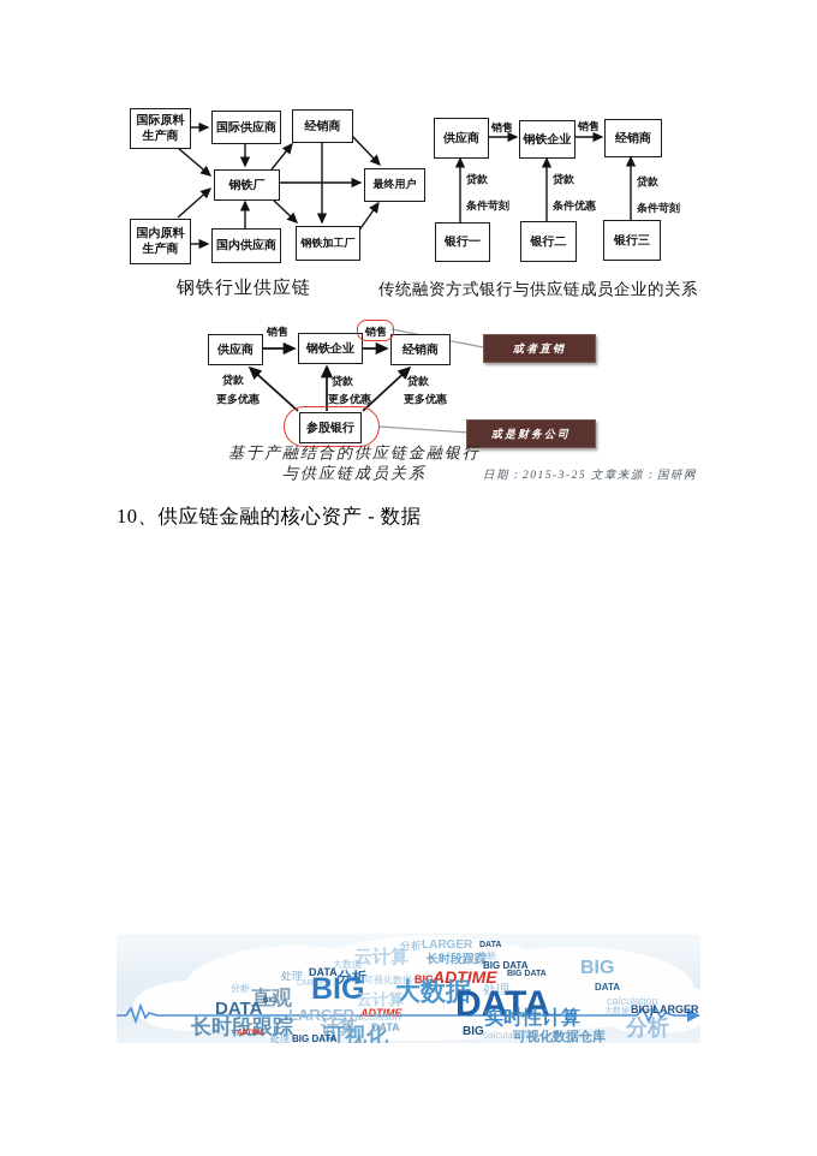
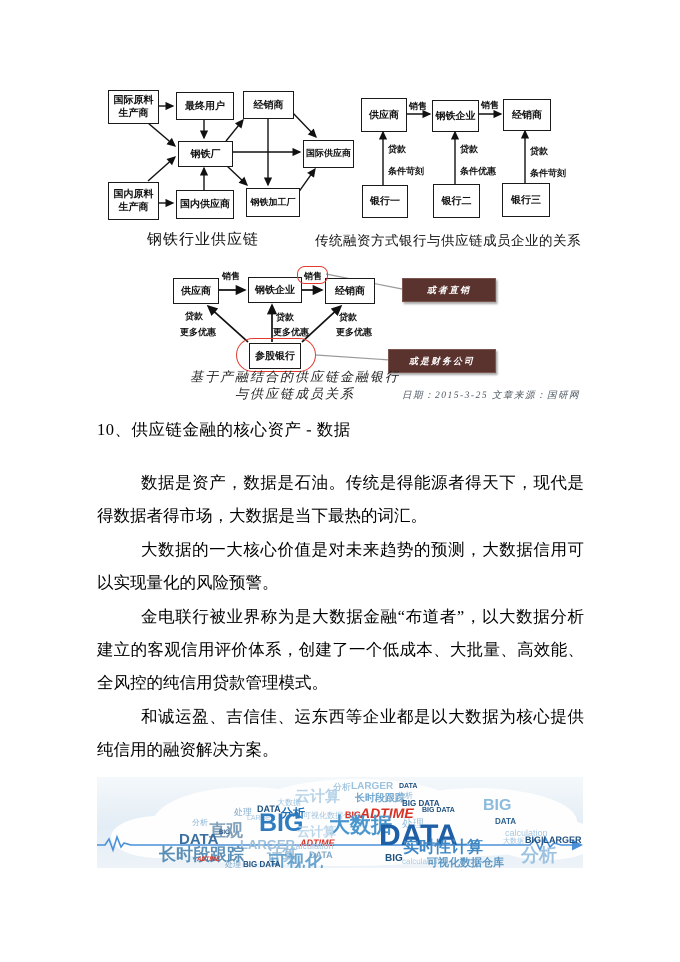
  国际原料
  生产商
- 国际供应商
+ 最终用户
  经销商
  钢铁厂
- 最终用户
+ 国际供应商
  国内原料
  生产商
  国内供应商
  钢铁加工厂
  钢铁行业供应链
  供应商
  钢铁企业
  经销商
  银行一
  银行二
  银行三
  销售
  销售
  贷款
  贷款
  贷款
  条件苛刻
  条件优惠
  条件苛刻
  传统融资方式银行与供应链成员企业的关系
  供应商
  钢铁企业
  经销商
  参股银行
  销售
  销售
  贷款
  贷款
  贷款
  更多优惠
  更多优惠
  更多优惠
  或者直销
  或是财务公司
  基于产融结合的供应链金融银行
  与供应链成员关系
  日期：2015-3-25 文章来源：国研网
  10、供应链金融的核心资产 - 数据
+ 数据是资产，数据是石油。传统是得能源者得天下，现代是得数据者得市场，大数据是当下最热的词汇。
+ 大数据的一大核心价值是对未来趋势的预测，大数据信用可以实现量化的风险预警。
+ 金电联行被业界称为是大数据金融“布道者”，以大数据分析建立的客观信用评价体系，创建了一个低成本、大批量、高效能、全风控的纯信用贷款管理模式。
+ 和诚运盈、吉信佳、运东西等企业都是以大数据为核心提供纯信用的融资解决方案。
  分析
  LARGER
  云计算
  长时段跟踪
  分析
  BIG DATA
  大数据
  BIG
  DATA
  处理
  DATA
  分析
  可视化数据仓库
  BIG
  ADTIME
  BIG
  大数据
  处理
  分析
  直观
  云计算
  DATA
  ADTIME
  DATA
  calculation
  BIG|LARGER
  LARGER
  calculation
  长时段跟踪
  计算
  DATA
  实时性计算
  分析
  可视化
  BIG
  calculation
  可视化数据仓库
  处理
  BIG DATA
